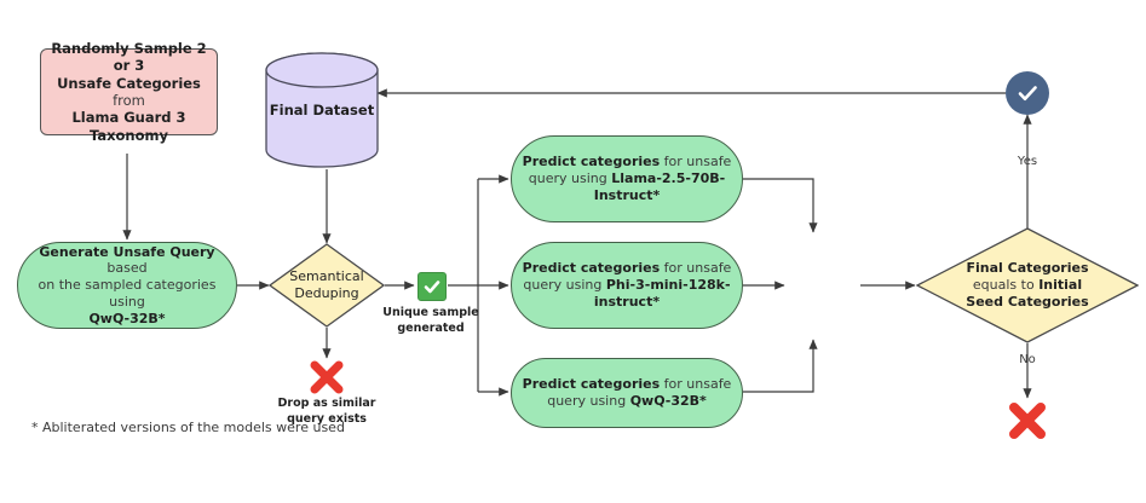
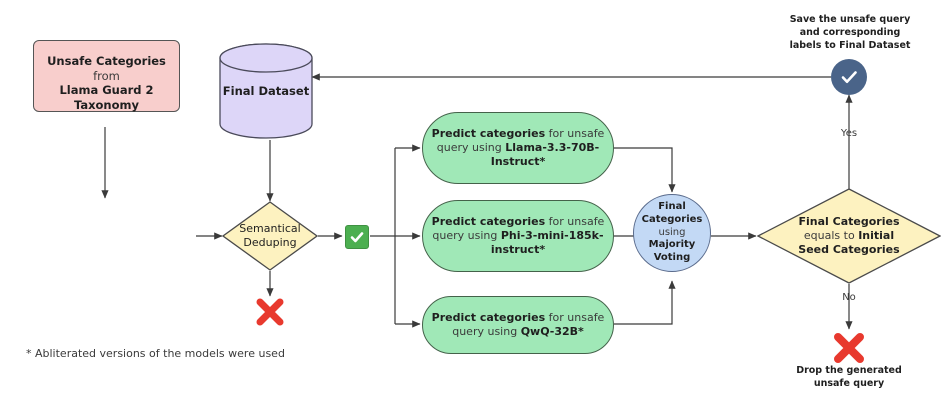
- Randomly Sample 2 or 3
  Unsafe Categories from
- Llama Guard 3 Taxonomy
+ Llama Guard 2 Taxonomy
  Final Dataset
- Generate Unsafe Query based
- on the sampled categories using
- QwQ-32B*
  Semantical
  Deduping
- Drop as similar
- query exists
- Unique sample
- generated
  Predict categories for unsafe
- query using Llama-2.5-70B-
+ query using Llama-3.3-70B-
  Instruct*
  Predict categories for unsafe
- query using Phi-3-mini-128k-
+ query using Phi-3-mini-185k-
  instruct*
  Predict categories for unsafe
  query using QwQ-32B*
+ Final
+ Categories
+ using
+ Majority
+ Voting
  Final Categories
  equals to Initial
  Seed Categories
  Yes
  No
+ Save the unsafe query
+ and corresponding
+ labels to Final Dataset
+ Drop the generated
+ unsafe query
  * Abliterated versions of the models were used
